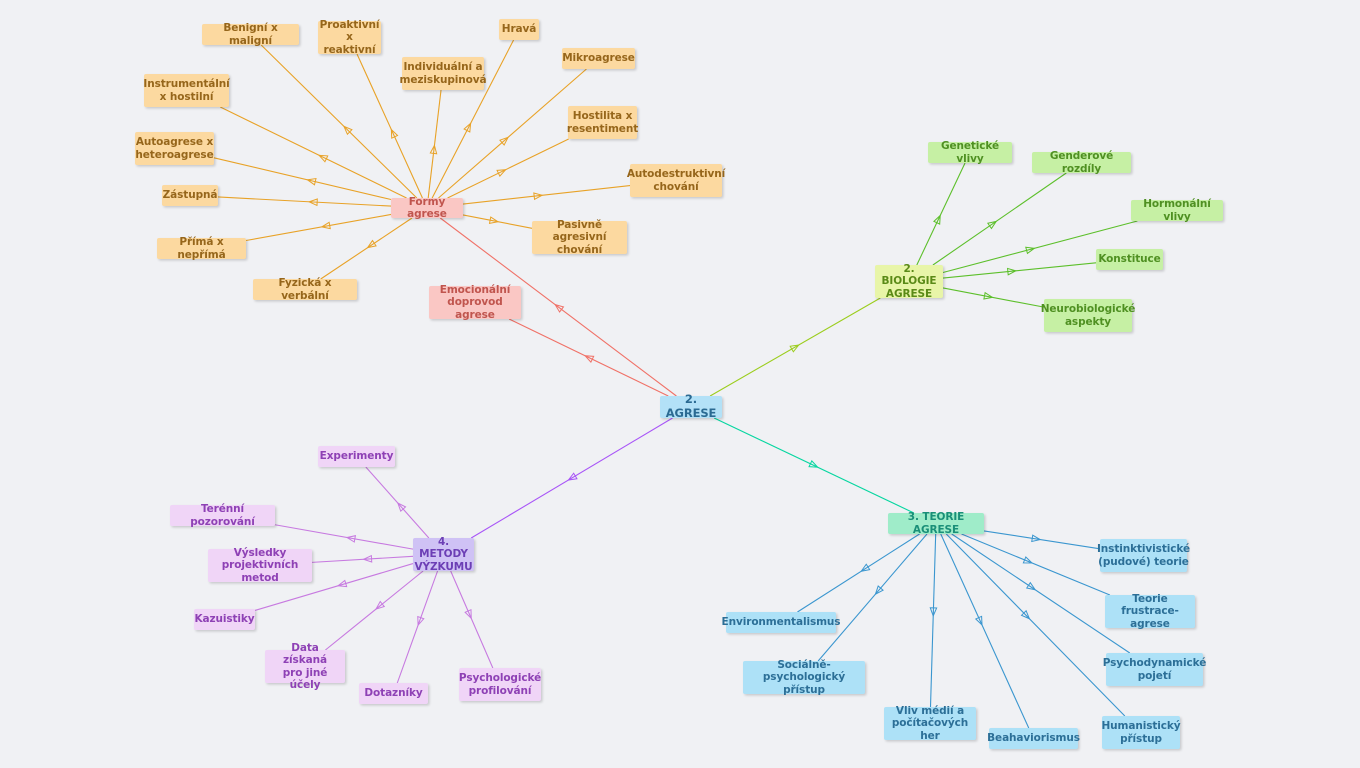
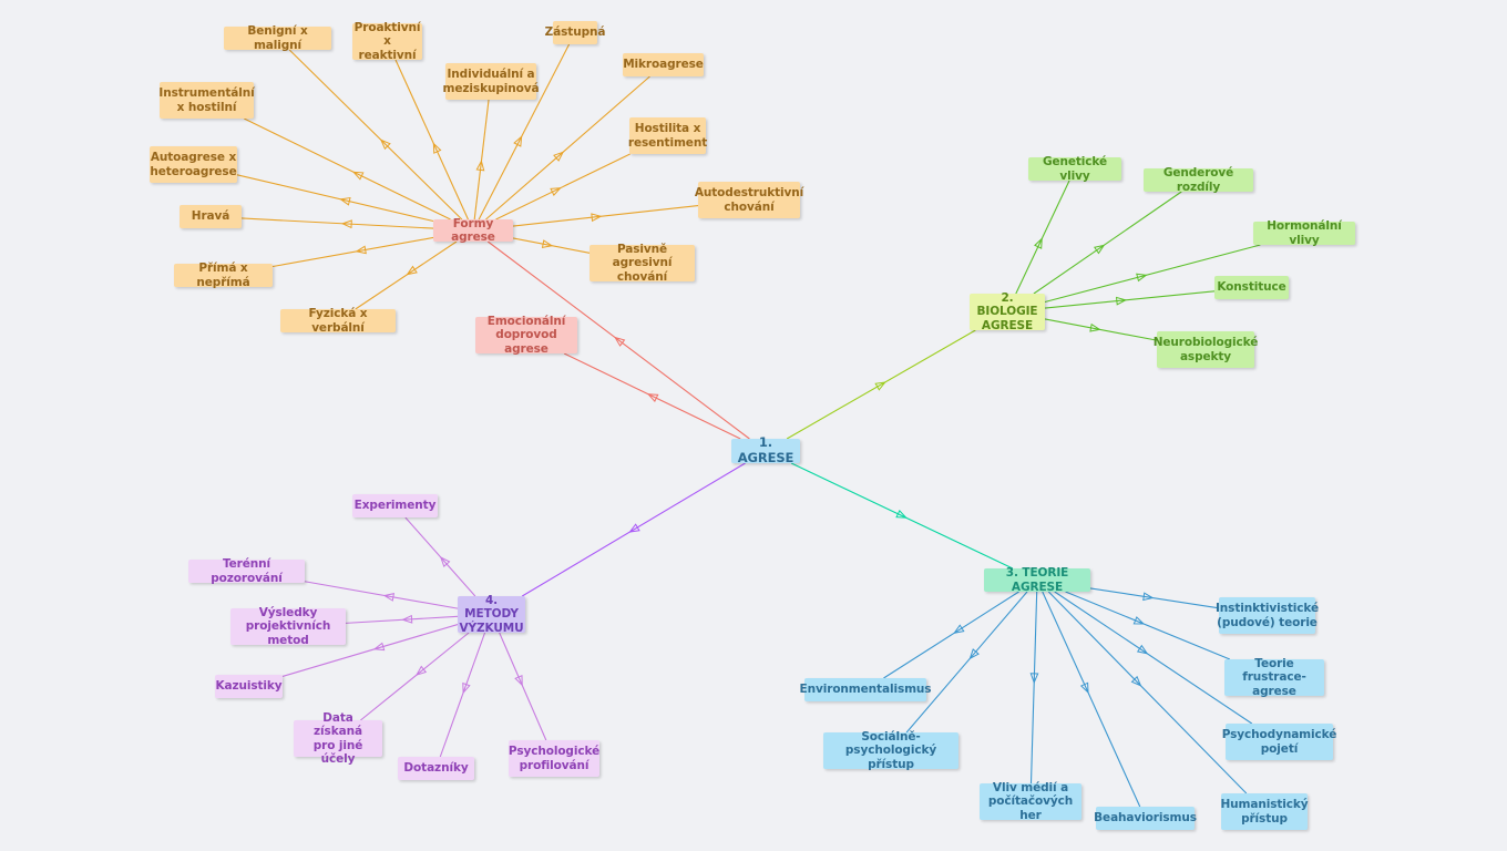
- 2. AGRESE
+ 1. AGRESE
  Formy agrese
  Benigní x maligní
  Proaktivní
  x reaktivní
- Hravá
+ Zástupná
  Mikroagrese
  Individuální a
  meziskupinová
  Instrumentální
  x hostilní
  Hostilita x
  resentiment
  Autoagrese x
  heteroagrese
  Autodestruktivní
  chování
- Zástupná
+ Hravá
  Pasivně agresivní
  chování
  Přímá x nepřímá
  Fyzická x verbální
  Emocionální
  doprovod agrese
  2. BIOLOGIE
  AGRESE
  Genetické vlivy
  Genderové rozdíly
  Hormonální vlivy
  Konstituce
  Neurobiologické
  aspekty
  3. TEORIE AGRESE
  Instinktivistické
  (pudové) teorie
  Teorie frustrace-
  agrese
  Psychodynamické
  pojetí
  Humanistický
  přístup
  Beahaviorismus
  Vliv médií a
  počítačových her
  Sociálně-
  psychologický přístup
  Environmentalismus
  4. METODY
  VÝZKUMU
  Experimenty
  Terénní pozorování
  Výsledky
  projektivních metod
  Kazuistiky
  Data získaná
  pro jiné účely
  Dotazníky
  Psychologické
  profilování
